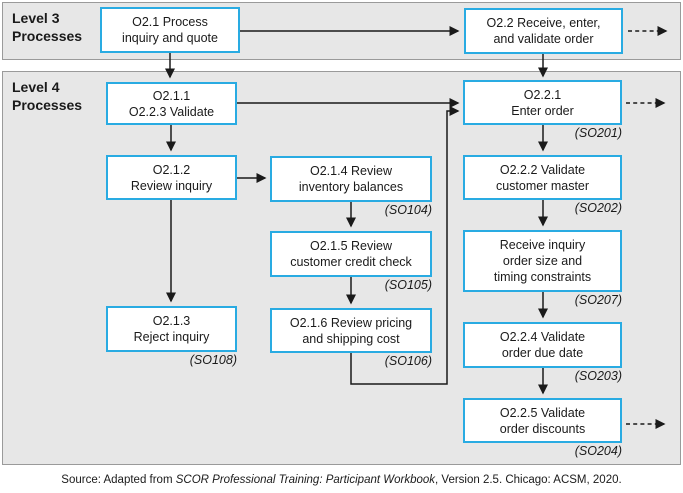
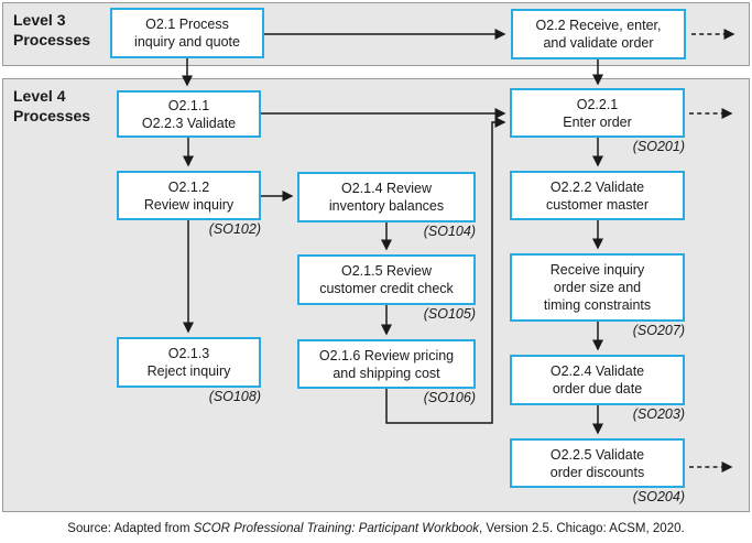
  Level 3
  Processes
  Level 4
  Processes
  Source: Adapted from SCOR Professional Training: Participant Workbook, Version 2.5. Chicago: ACSM, 2020.
  O2.1 Process
  inquiry and quote
  O2.2 Receive, enter,
  and validate order
  O2.1.1
  O2.2.3 Validate
  O2.1.2
  Review inquiry
+ (SO102)
  O2.1.3
  Reject inquiry
  (SO108)
  O2.1.4 Review
  inventory balances
  (SO104)
  O2.1.5 Review
  customer credit check
  (SO105)
  O2.1.6 Review pricing
  and shipping cost
  (SO106)
  O2.2.1
  Enter order
  (SO201)
  O2.2.2 Validate
  customer master
- (SO202)
  Receive inquiry
  order size and
  timing constraints
  (SO207)
  O2.2.4 Validate
  order due date
  (SO203)
  O2.2.5 Validate
  order discounts
  (SO204)
